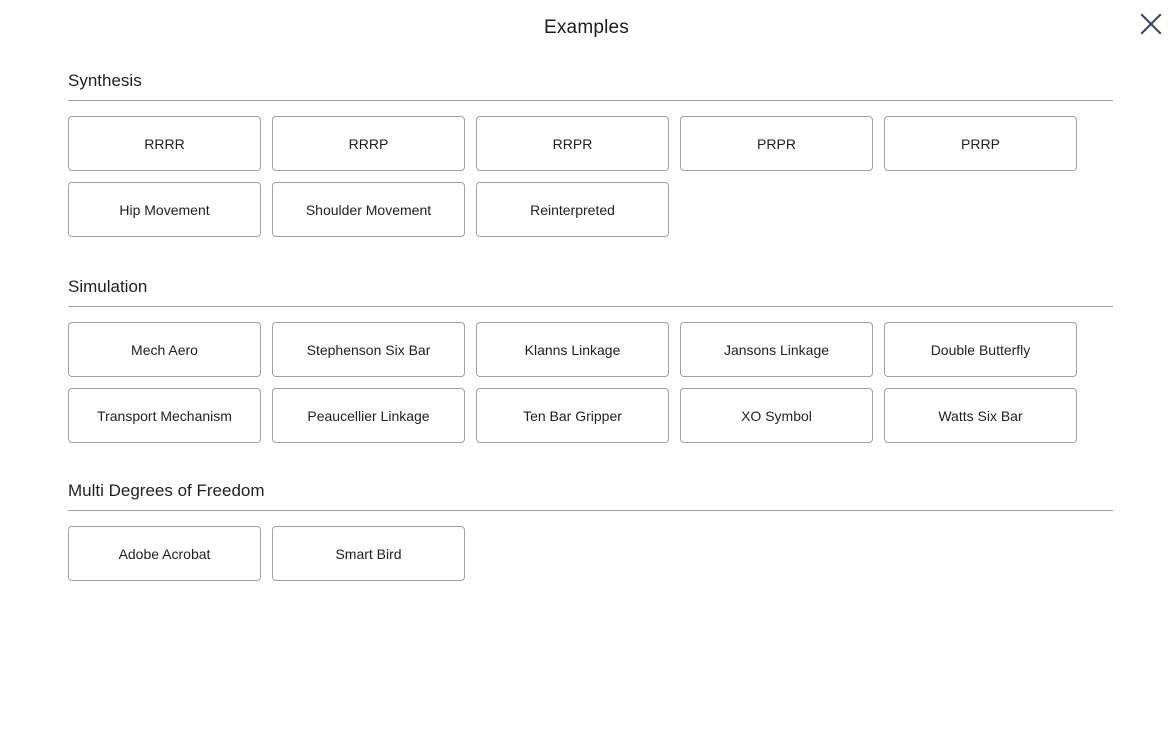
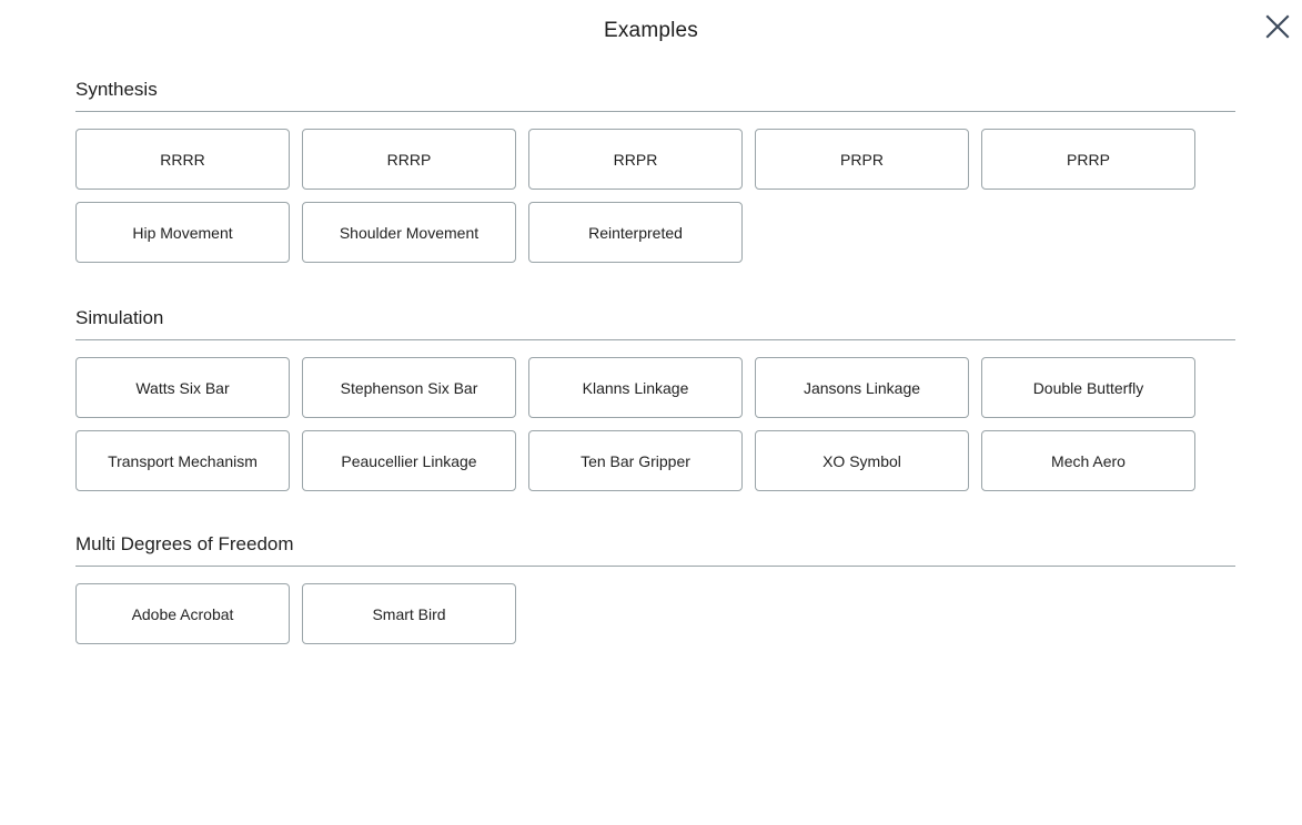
  Examples
  Synthesis
  RRRR
  RRRP
  RRPR
  PRPR
  PRRP
  Hip Movement
  Shoulder Movement
  Reinterpreted
  Simulation
- Mech Aero
+ Watts Six Bar
  Stephenson Six Bar
  Klanns Linkage
  Jansons Linkage
  Double Butterfly
  Transport Mechanism
  Peaucellier Linkage
  Ten Bar Gripper
  XO Symbol
- Watts Six Bar
+ Mech Aero
  Multi Degrees of Freedom
  Adobe Acrobat
  Smart Bird
